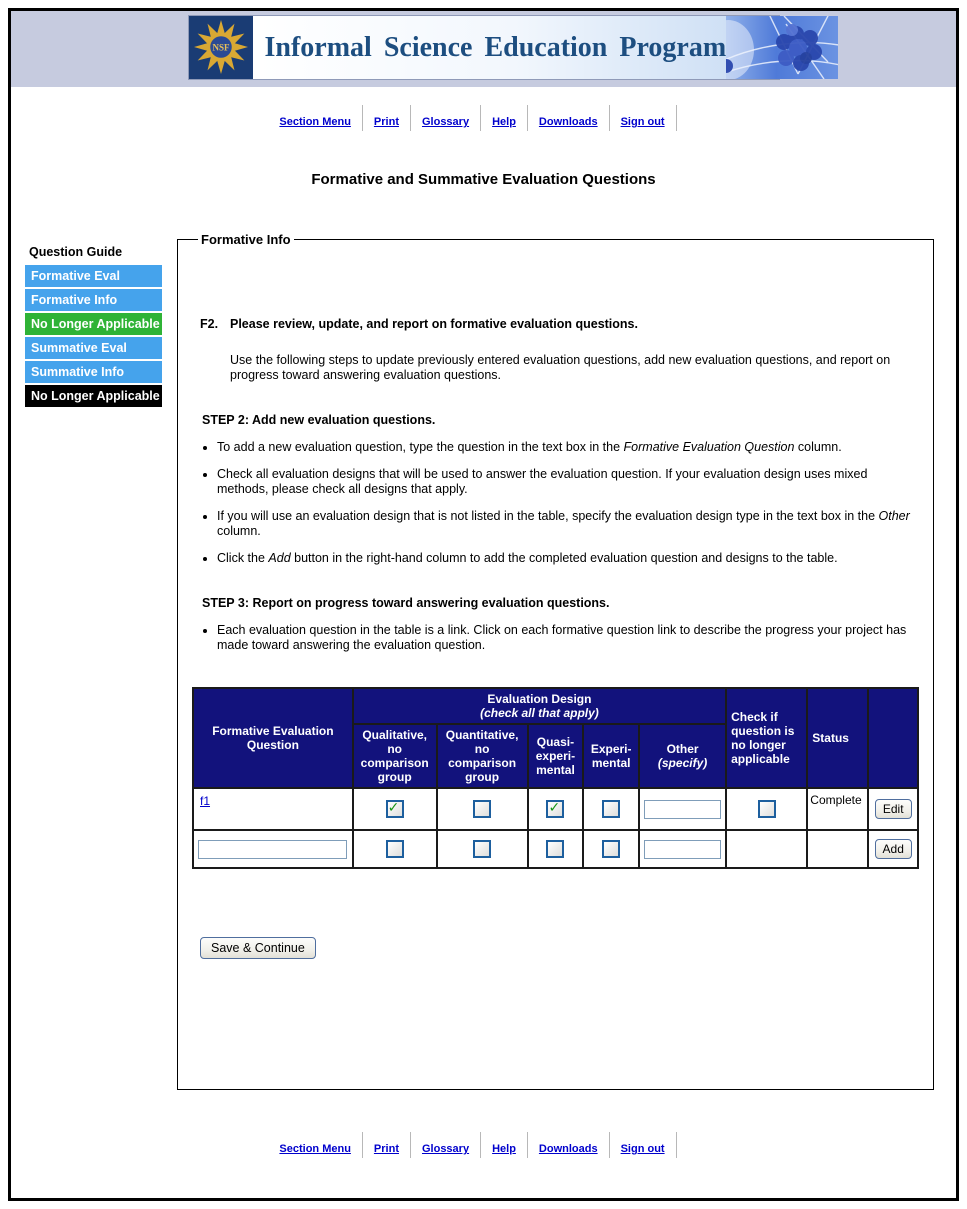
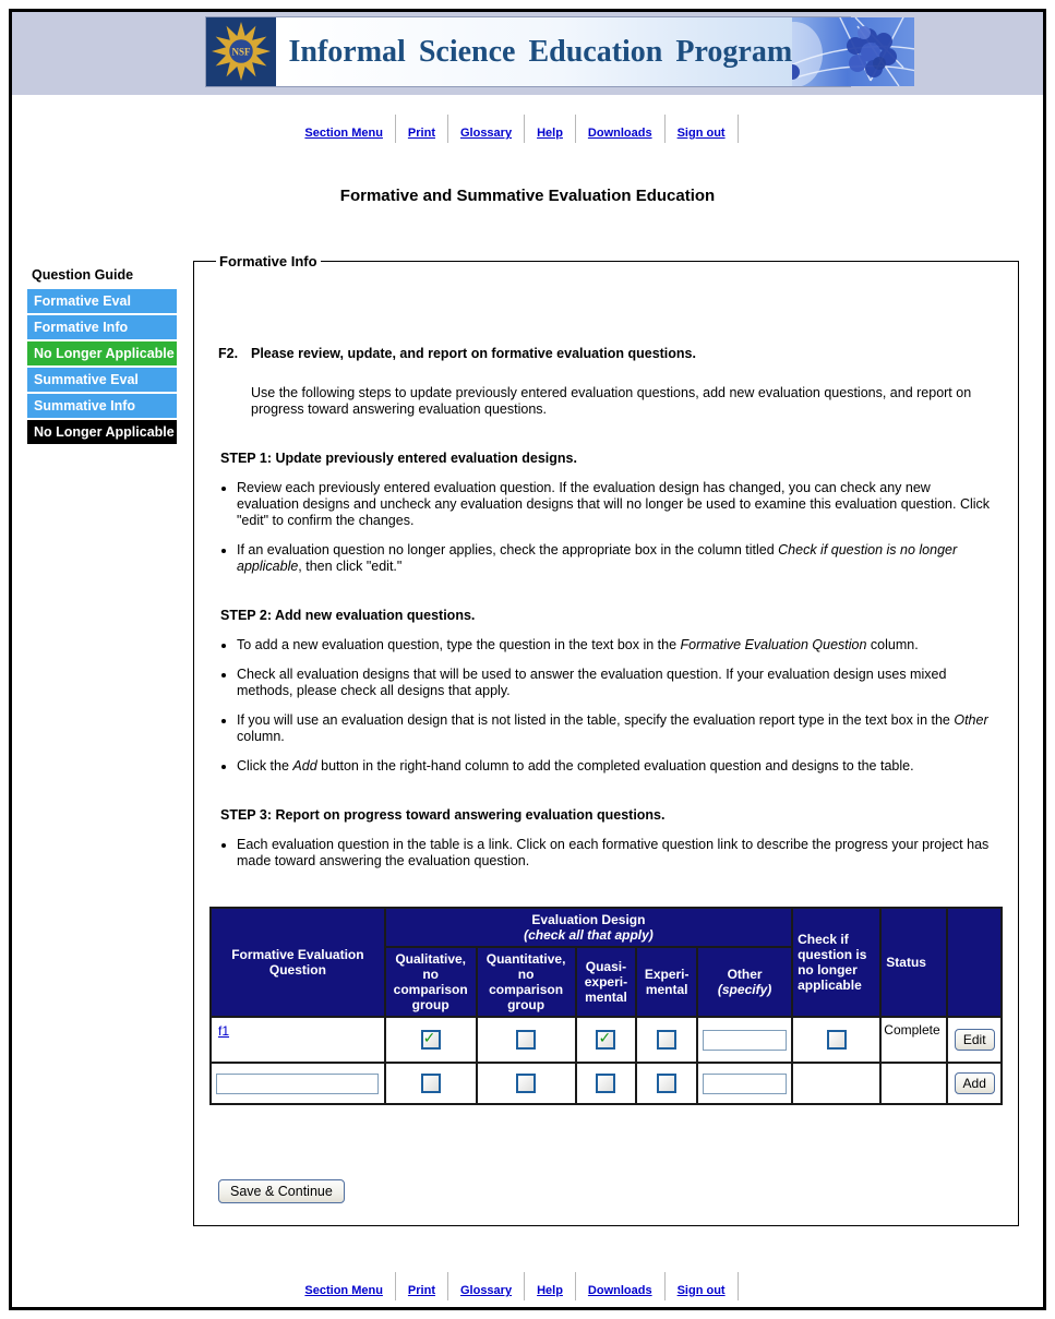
  NSF
  Informal Science Education Program
  Section Menu
  Print
  Glossary
  Help
  Downloads
  Sign out
- Formative and Summative Evaluation Questions
+ Formative and Summative Evaluation Education
  Question Guide
  Formative Eval
  Formative Info
  No Longer Applicable
  Summative Eval
  Summative Info
  No Longer Applicable
  Formative Info
  F2.
  Please review, update, and report on formative evaluation questions.
  Use the following steps to update previously entered evaluation questions, add new evaluation questions, and report on progress toward answering evaluation questions.
+ STEP 1: Update previously entered evaluation designs.
+ Review each previously entered evaluation question. If the evaluation design has changed, you can check any new evaluation designs and uncheck any evaluation designs that will no longer be used to examine this evaluation question. Click "edit" to confirm the changes.
+ If an evaluation question no longer applies, check the appropriate box in the column titled Check if question is no longer applicable, then click "edit."
  STEP 2: Add new evaluation questions.
  To add a new evaluation question, type the question in the text box in the Formative Evaluation Question column.
  Check all evaluation designs that will be used to answer the evaluation question. If your evaluation design uses mixed methods, please check all designs that apply.
- If you will use an evaluation design that is not listed in the table, specify the evaluation design type in the text box in the Other column.
+ If you will use an evaluation design that is not listed in the table, specify the evaluation report type in the text box in the Other column.
  Click the Add button in the right-hand column to add the completed evaluation question and designs to the table.
  STEP 3: Report on progress toward answering evaluation questions.
  Each evaluation question in the table is a link. Click on each formative question link to describe the progress your project has made toward answering the evaluation question.
  Formative Evaluation Question	Evaluation Design (check all that apply)	Check if question is no longer applicable	Status
  Qualitative, no comparison group	Quantitative, no comparison group	Quasi-experi-mental	Experi-mental	Other (specify)
  f1							Complete	Edit
  								Add
  Save & Continue
  Section Menu
  Print
  Glossary
  Help
  Downloads
  Sign out
